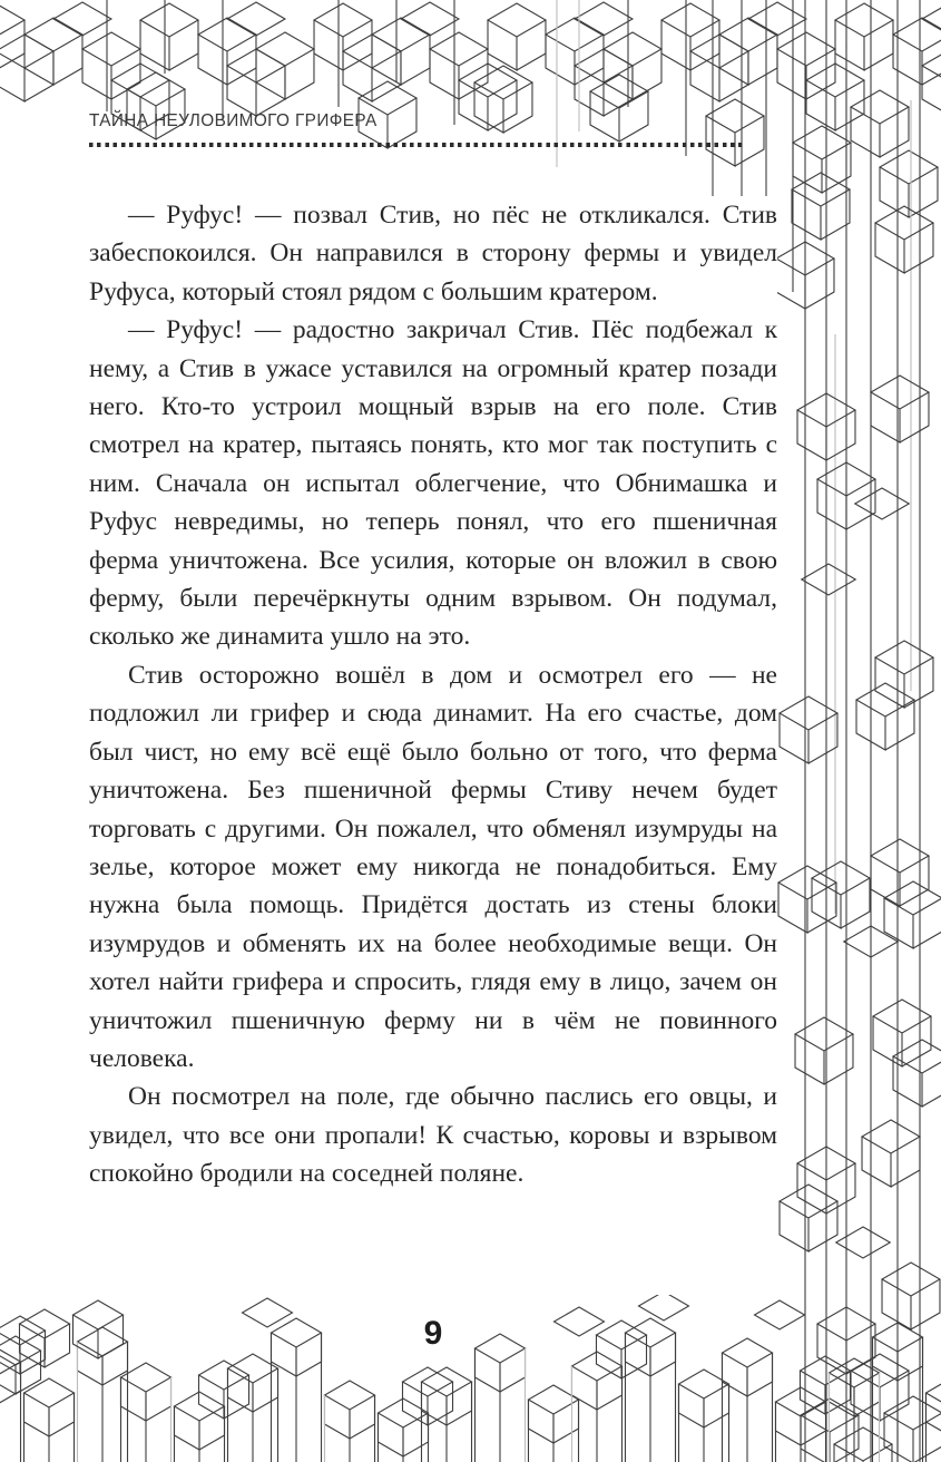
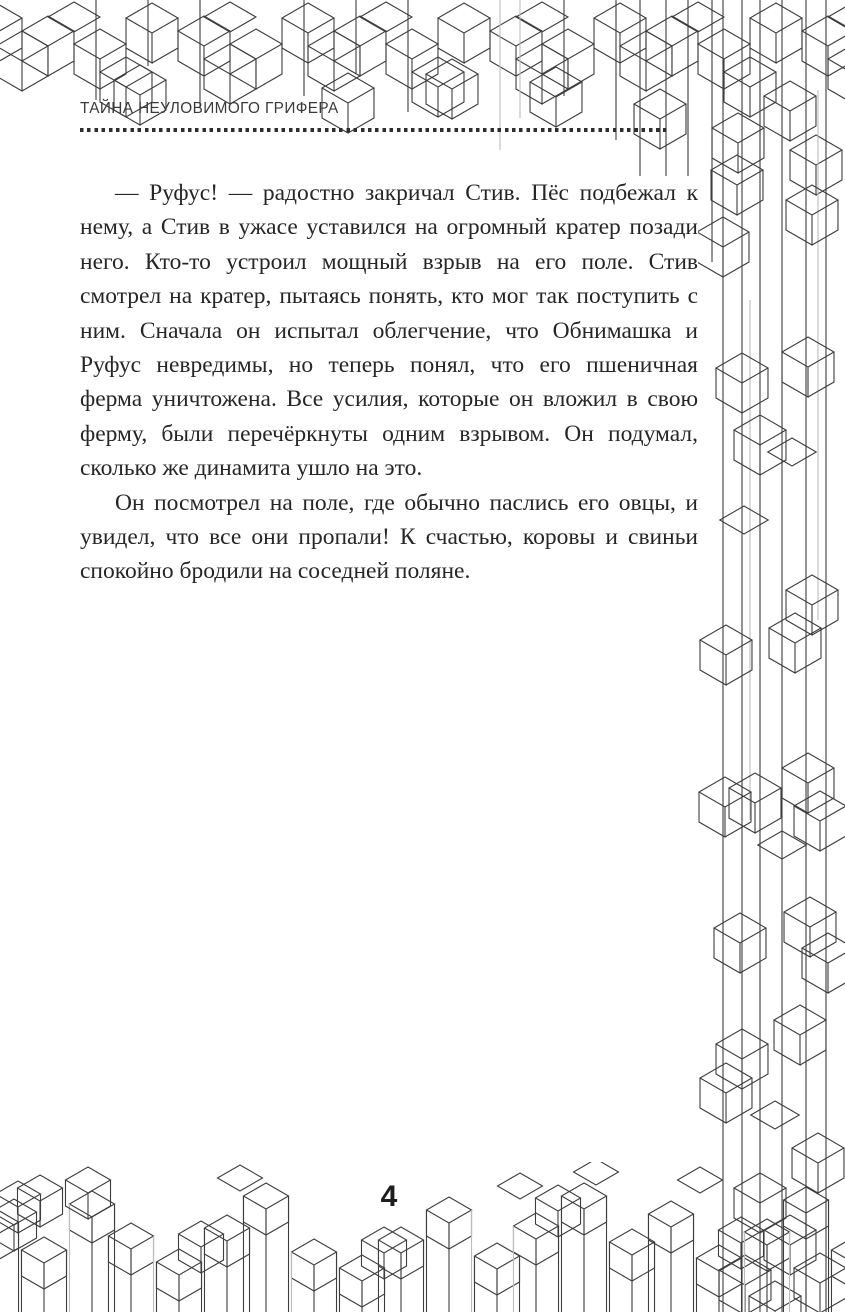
  ТАЙНА НЕУЛОВИМОГО ГРИФЕРА
- — Руфус! — позвал Стив, но пёс не откликался. Стив забеспокоился. Он направился в сторону фермы и увидел Руфуса, который стоял рядом с большим кратером.
  — Руфус! — радостно закричал Стив. Пёс подбежал к нему, а Стив в ужасе уставился на огромный кратер позади него. Кто-то устроил мощный взрыв на его поле. Стив смотрел на кратер, пытаясь понять, кто мог так поступить с ним. Сначала он испытал облегчение, что Обнимашка и Руфус невредимы, но теперь понял, что его пшеничная ферма уничтожена. Все усилия, которые он вложил в свою ферму, были перечёркнуты одним взрывом. Он подумал, сколько же динамита ушло на это.
- Стив осторожно вошёл в дом и осмотрел его — не подложил ли грифер и сюда динамит. На его счастье, дом был чист, но ему всё ещё было больно от того, что ферма уничтожена. Без пшеничной фермы Стиву нечем будет торговать с другими. Он пожалел, что обменял изумруды на зелье, которое может ему никогда не понадобиться. Ему нужна была помощь. Придётся достать из стены блоки изумрудов и обменять их на более необходимые вещи. Он хотел найти грифера и спросить, глядя ему в лицо, зачем он уничтожил пшеничную ферму ни в чём не повинного человека.
- Он посмотрел на поле, где обычно паслись его овцы, и увидел, что все они пропали! К счастью, коровы и взрывом спокойно бродили на соседней поляне.
+ Он посмотрел на поле, где обычно паслись его овцы, и увидел, что все они пропали! К счастью, коровы и свиньи спокойно бродили на соседней поляне.
- 9
+ 4
